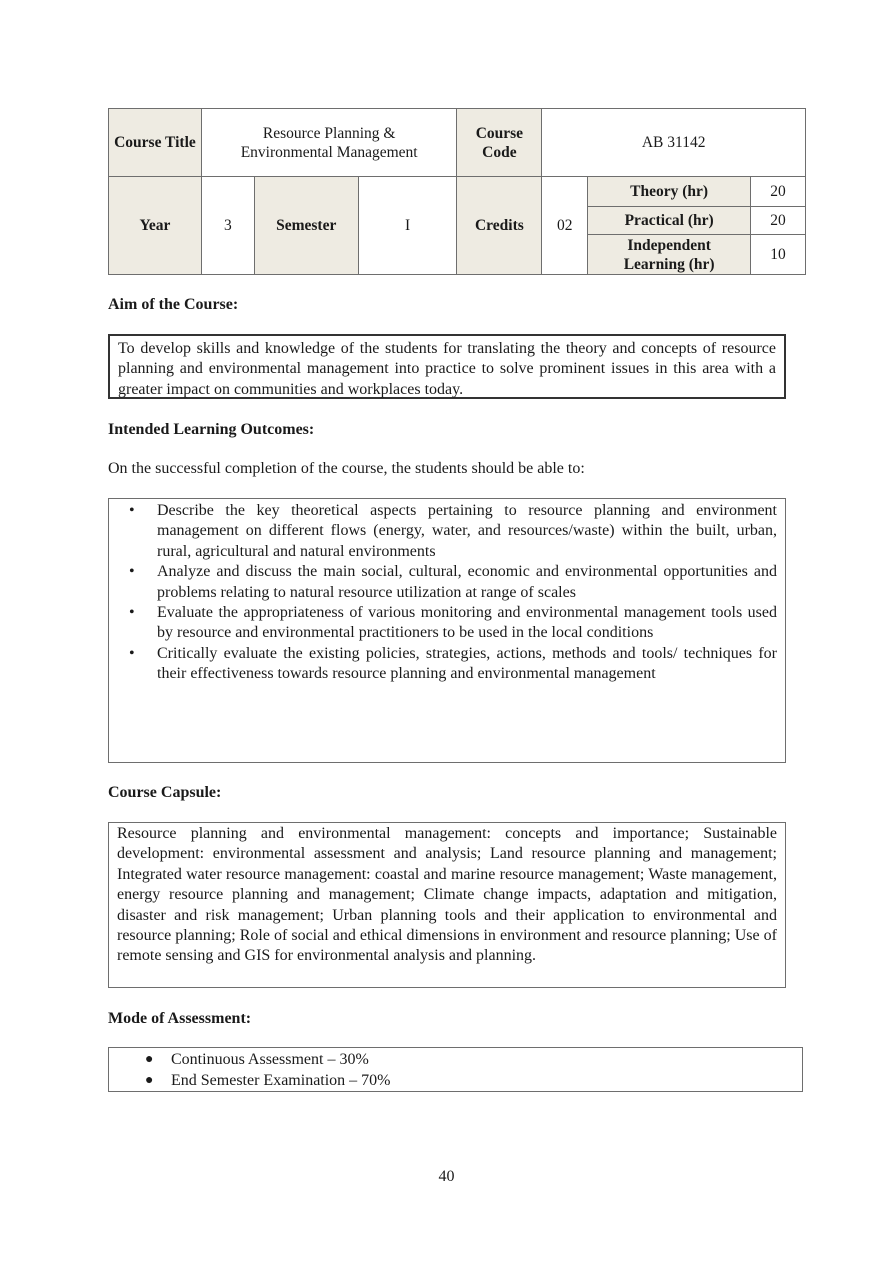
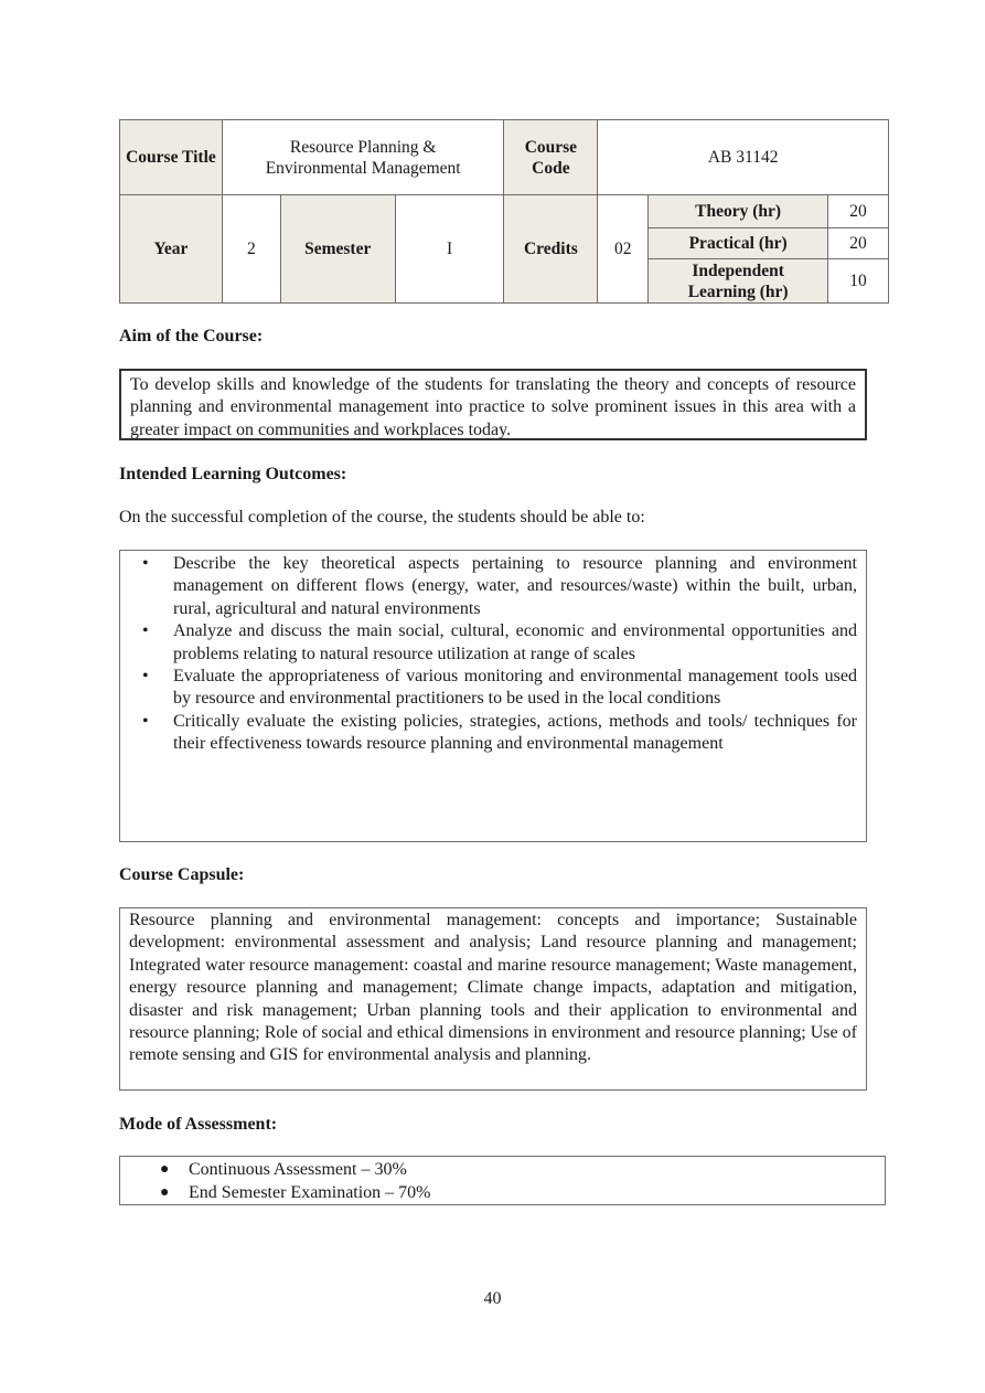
  Course Title	Resource Planning & Environmental Management	Course Code	AB 31142
- Year	3	Semester	I	Credits	02	Theory (hr)	20
+ Year	2	Semester	I	Credits	02	Theory (hr)	20
  Practical (hr)	20
  Independent Learning (hr)	10
  Aim of the Course:
  To develop skills and knowledge of the students for translating the theory and concepts of resource planning and environmental management into practice to solve prominent issues in this area with a greater impact on communities and workplaces today.
  Intended Learning Outcomes:
  On the successful completion of the course, the students should be able to:
  •
  Describe the key theoretical aspects pertaining to resource planning and environment management on different flows (energy, water, and resources/waste) within the built, urban, rural, agricultural and natural environments
  •
  Analyze and discuss the main social, cultural, economic and environmental opportunities and problems relating to natural resource utilization at range of scales
  •
  Evaluate the appropriateness of various monitoring and environmental management tools used by resource and environmental practitioners to be used in the local conditions
  •
  Critically evaluate the existing policies, strategies, actions, methods and tools/ techniques for their effectiveness towards resource planning and environmental management
  Course Capsule:
  Resource planning and environmental management: concepts and importance; Sustainable development: environmental assessment and analysis; Land resource planning and management; Integrated water resource management: coastal and marine resource management; Waste management, energy resource planning and management; Climate change impacts, adaptation and mitigation, disaster and risk management; Urban planning tools and their application to environmental and resource planning; Role of social and ethical dimensions in environment and resource planning; Use of remote sensing and GIS for environmental analysis and planning.
  Mode of Assessment:
  ●
  Continuous Assessment – 30%
  ●
  End Semester Examination – 70%
  40
